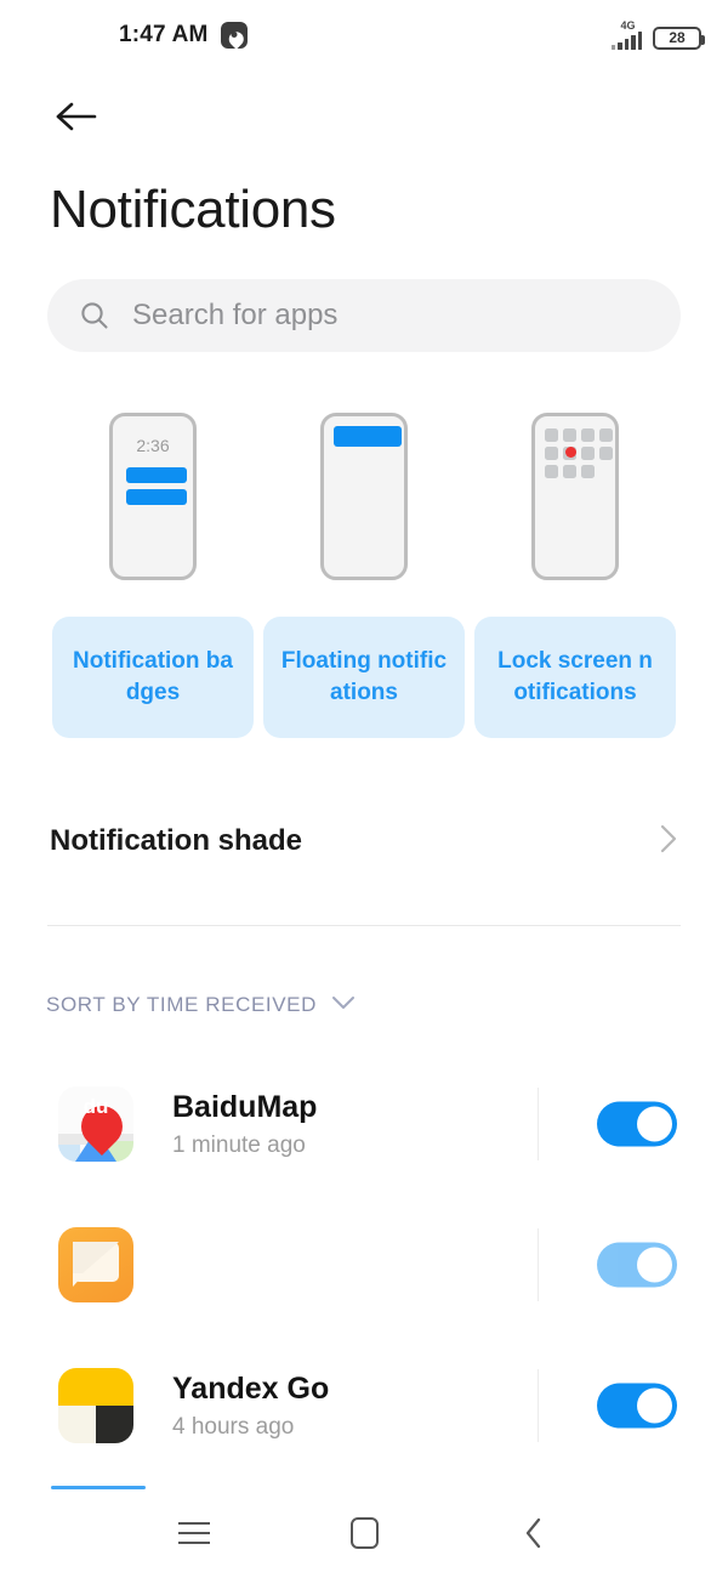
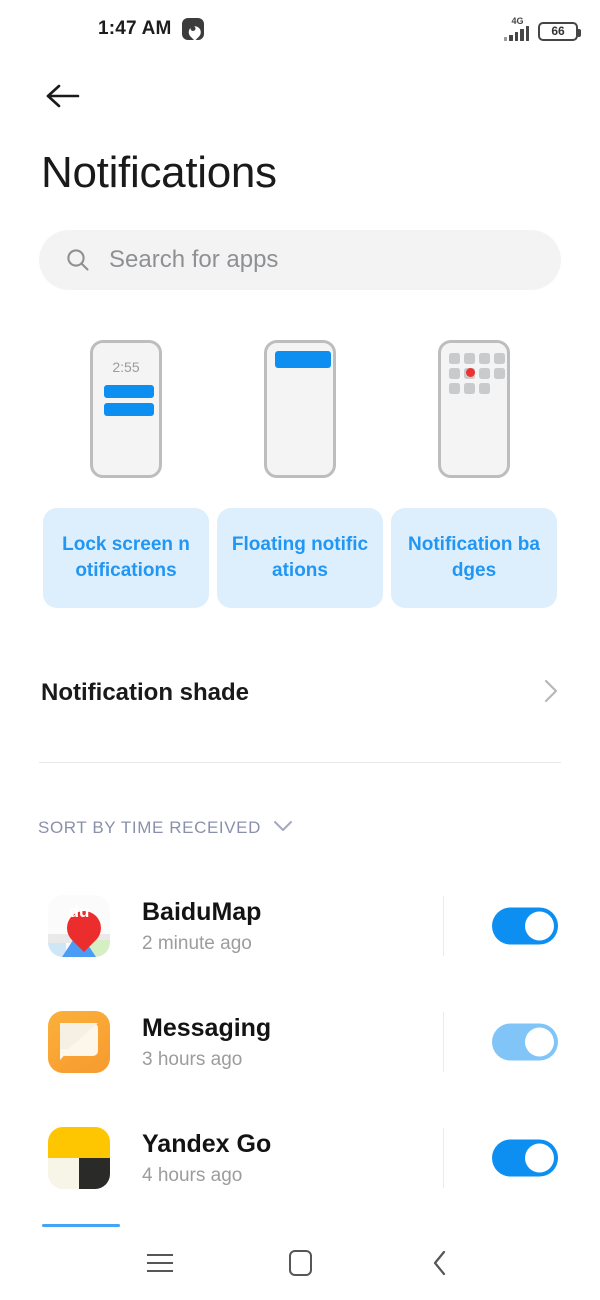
  1:47 AM
  4G
- 28
+ 66
  Notifications
  Search for apps
- 2:36
+ 2:55
- Notification badges
+ Lock screen notifications
  Floating notifications
- Lock screen notifications
+ Notification badges
  Notification shade
  SORT BY TIME RECEIVED
  du
  BaiduMap
- 1 minute ago
+ 2 minute ago
+ Messaging
+ 3 hours ago
  Yandex Go
  4 hours ago
